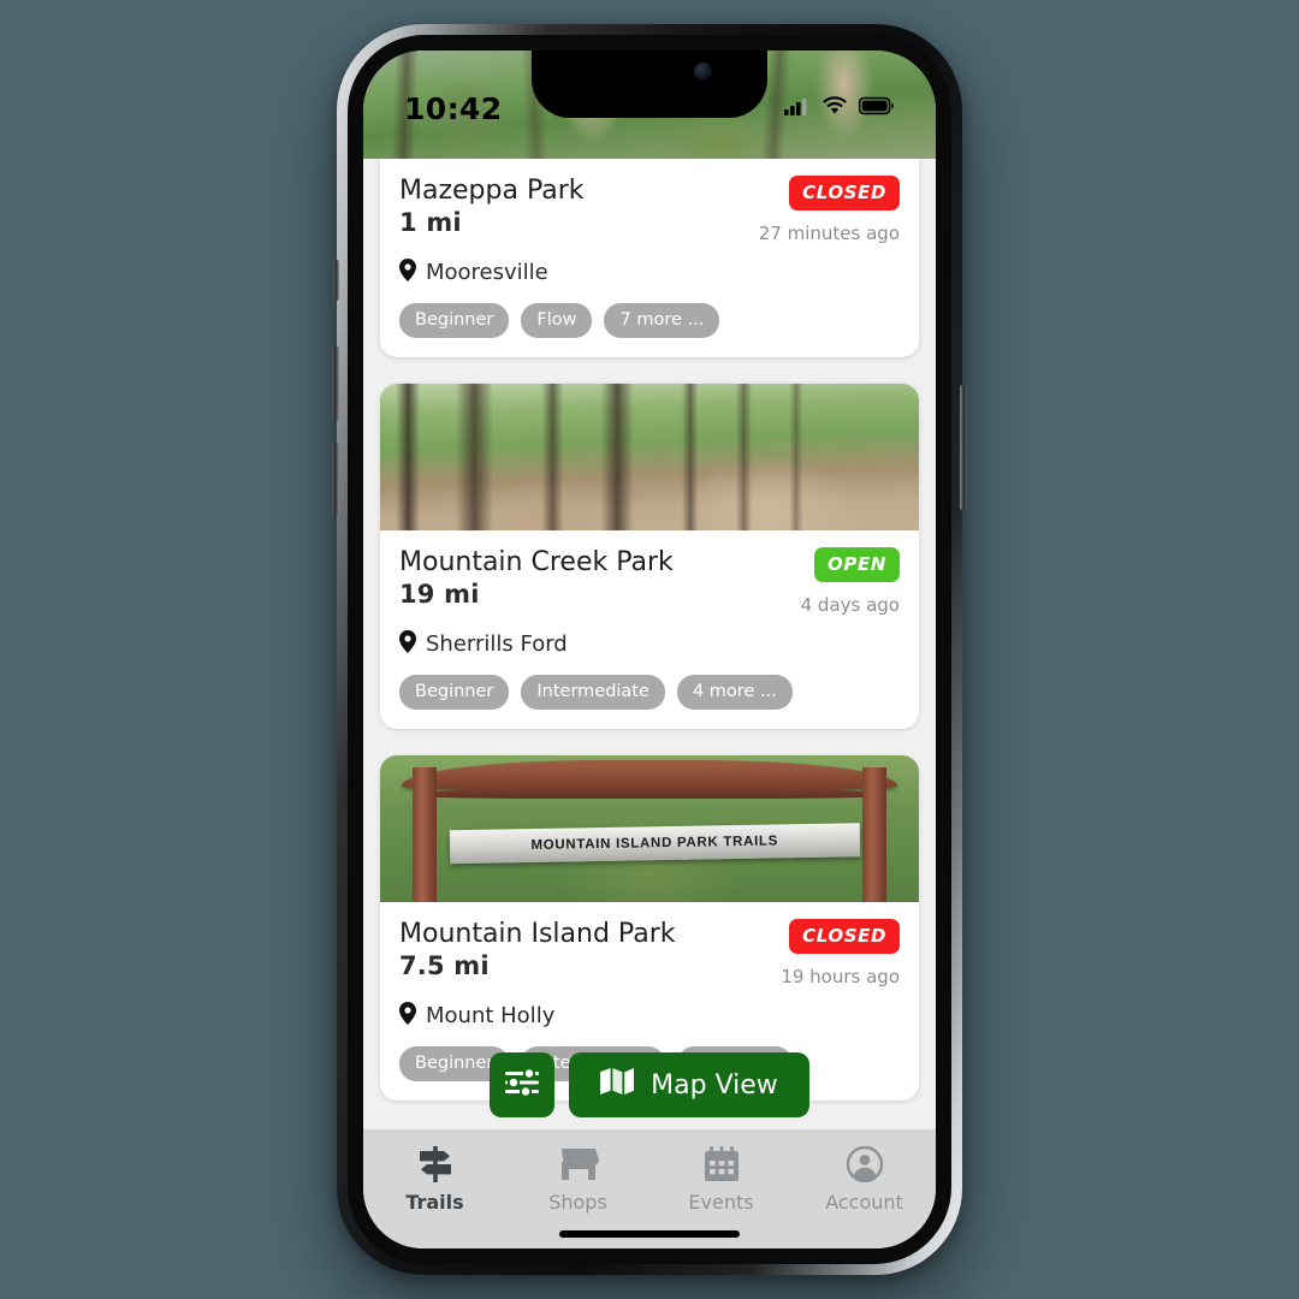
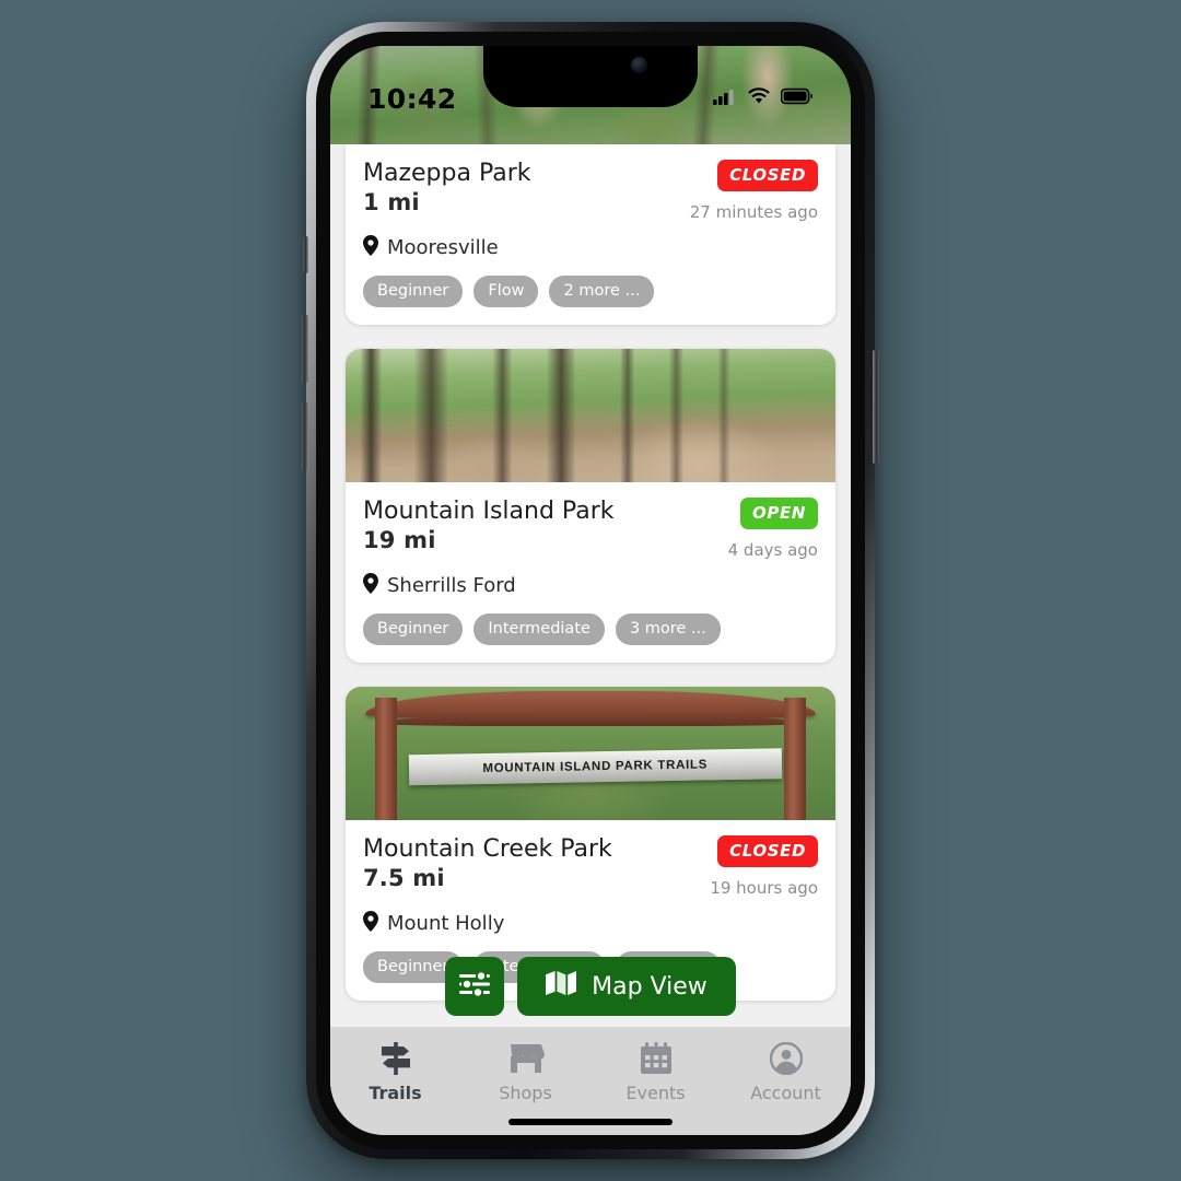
  10:42
  Mazeppa Park
  1 mi
  CLOSED
  27 minutes ago
  Mooresville
  Beginner
  Flow
- 7 more ...
+ 2 more ...
- Mountain Creek Park
+ Mountain Island Park
  19 mi
  OPEN
  4 days ago
  Sherrills Ford
  Beginner
  Intermediate
- 4 more ...
+ 3 more ...
  MOUNTAIN ISLAND PARK TRAILS
- Mountain Island Park
+ Mountain Creek Park
  7.5 mi
  CLOSED
  19 hours ago
  Mount Holly
  Beginne
  Map View
  Trails
  Shops
  Events
  Account
